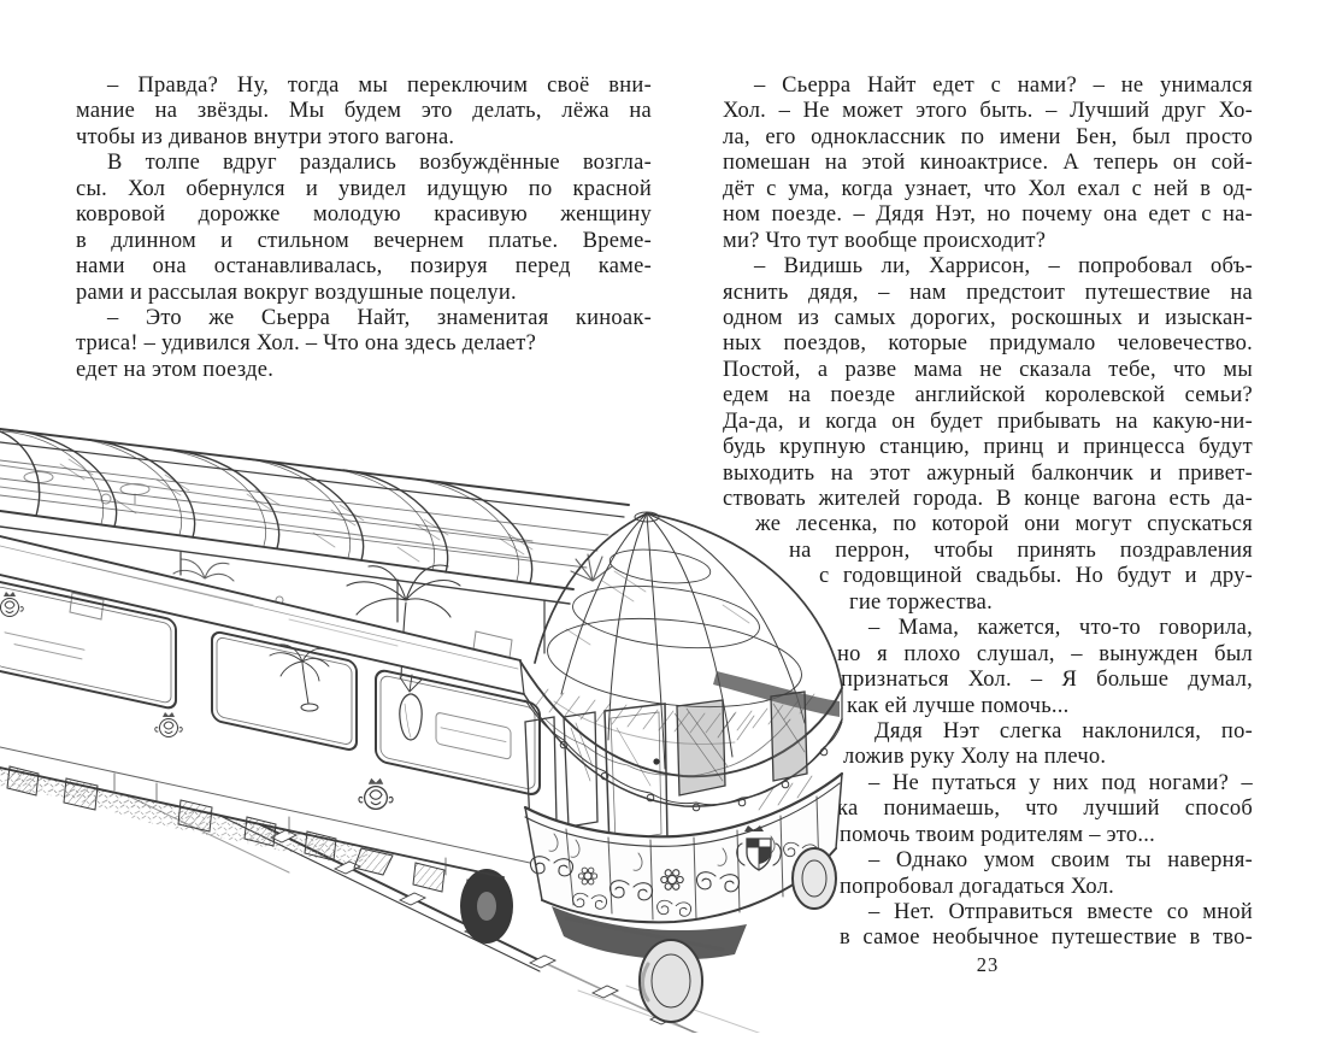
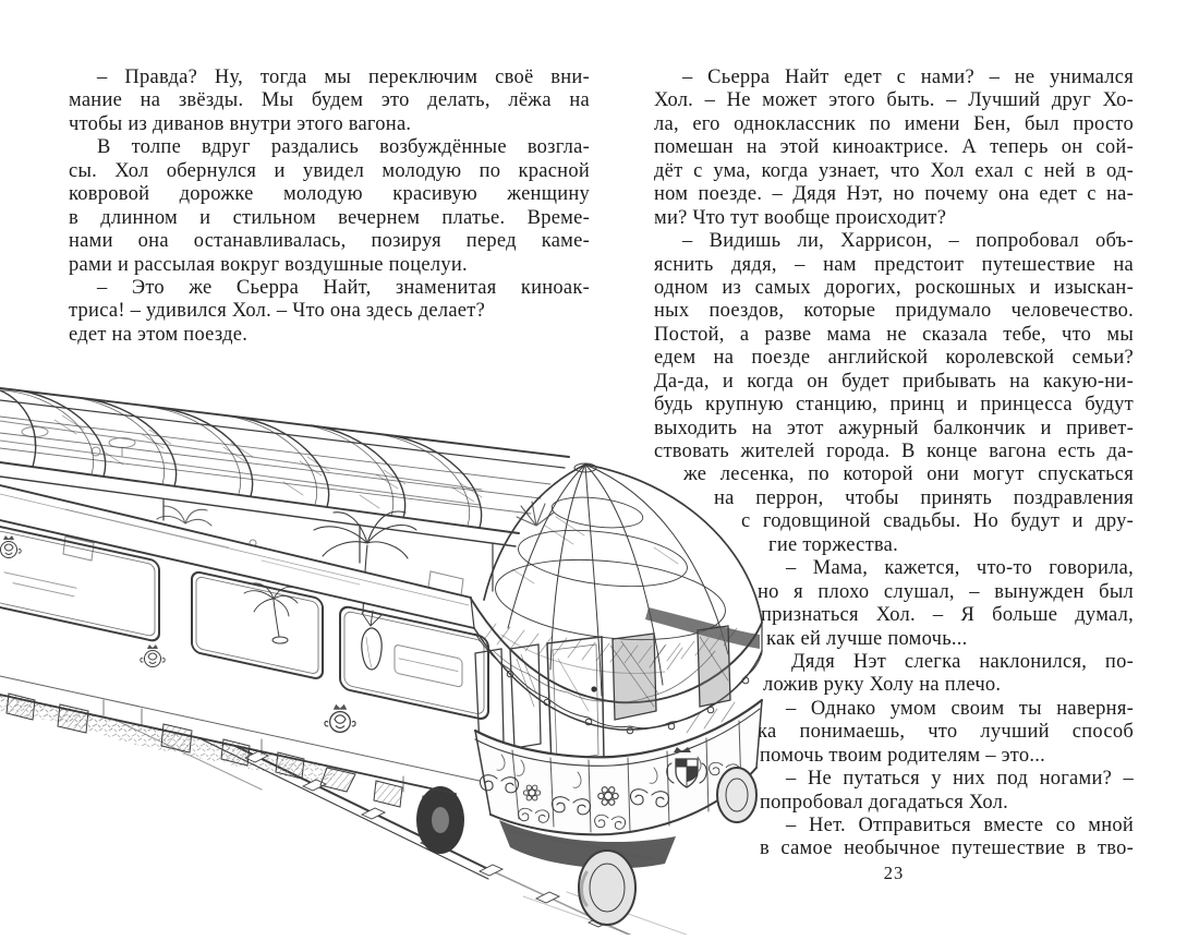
  – Правда? Ну, тогда мы переключим своё вни-
  мание на звёзды. Мы будем это делать, лёжа на
  чтобы из диванов внутри этого вагона.
  В толпе вдруг раздались возбуждённые возгла-
- сы. Хол обернулся и увидел идущую по красной
+ сы. Хол обернулся и увидел молодую по красной
  ковровой дорожке молодую красивую женщину
  в длинном и стильном вечернем платье. Време-
  нами она останавливалась, позируя перед каме-
  рами и рассылая вокруг воздушные поцелуи.
  – Это же Сьерра Найт, знаменитая киноак-
  триса! – удивился Хол. – Что она здесь делает?
  едет на этом поезде.
  – Сьерра Найт едет с нами? – не унимался
  Хол. – Не может этого быть. – Лучший друг Хо-
  ла, его одноклассник по имени Бен, был просто
  помешан на этой киноактрисе. А теперь он сой-
  дёт с ума, когда узнает, что Хол ехал с ней в од-
  ном поезде. – Дядя Нэт, но почему она едет с на-
  ми? Что тут вообще происходит?
  – Видишь ли, Харрисон, – попробовал объ-
  яснить дядя, – нам предстоит путешествие на
  одном из самых дорогих, роскошных и изыскан-
  ных поездов, которые придумало человечество.
  Постой, а разве мама не сказала тебе, что мы
  едем на поезде английской королевской семьи?
  Да-да, и когда он будет прибывать на какую-ни-
  будь крупную станцию, принц и принцесса будут
  выходить на этот ажурный балкончик и привет-
  ствовать жителей города. В конце вагона есть да-
  же лесенка, по которой они могут спускаться
  на перрон, чтобы принять поздравления
  с годовщиной свадьбы. Но будут и дру-
  гие торжества.
  – Мама, кажется, что-то говорила,
  но я плохо слушал, – вынужден был
  признаться Хол. – Я больше думал,
  как ей лучше помочь...
  Дядя Нэт слегка наклонился, по-
  ложив руку Холу на плечо.
- – Не путаться у них под ногами? –
+ – Однако умом своим ты наверня-
  ка понимаешь, что лучший способ
  помочь твоим родителям – это...
- – Однако умом своим ты наверня-
+ – Не путаться у них под ногами? –
  попробовал догадаться Хол.
  – Нет. Отправиться вместе со мной
  в самое необычное путешествие в тво-
  23
